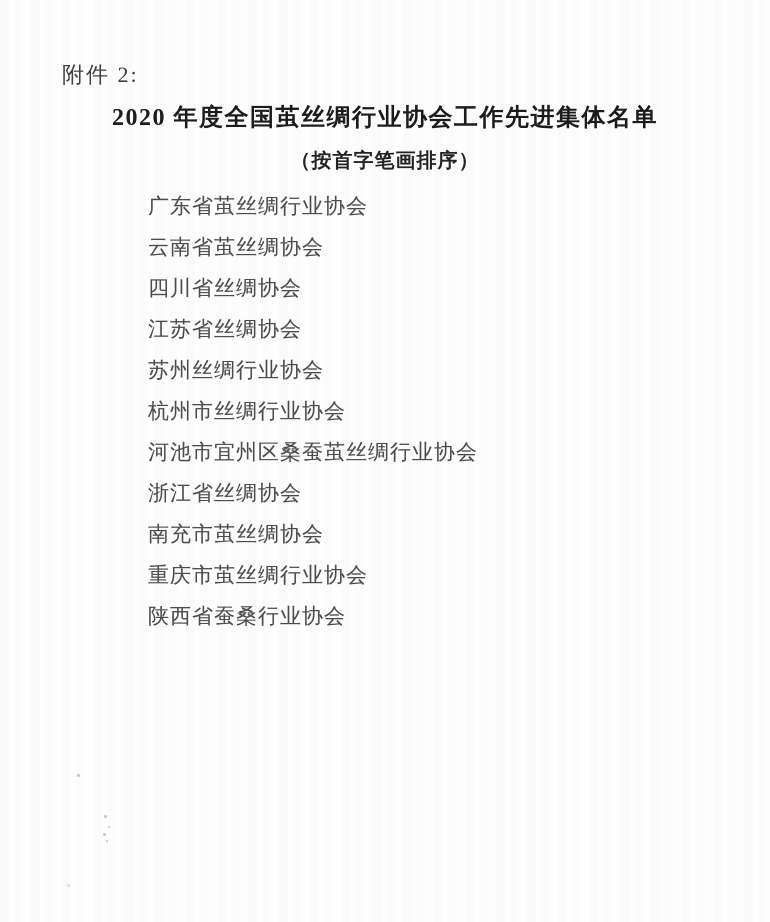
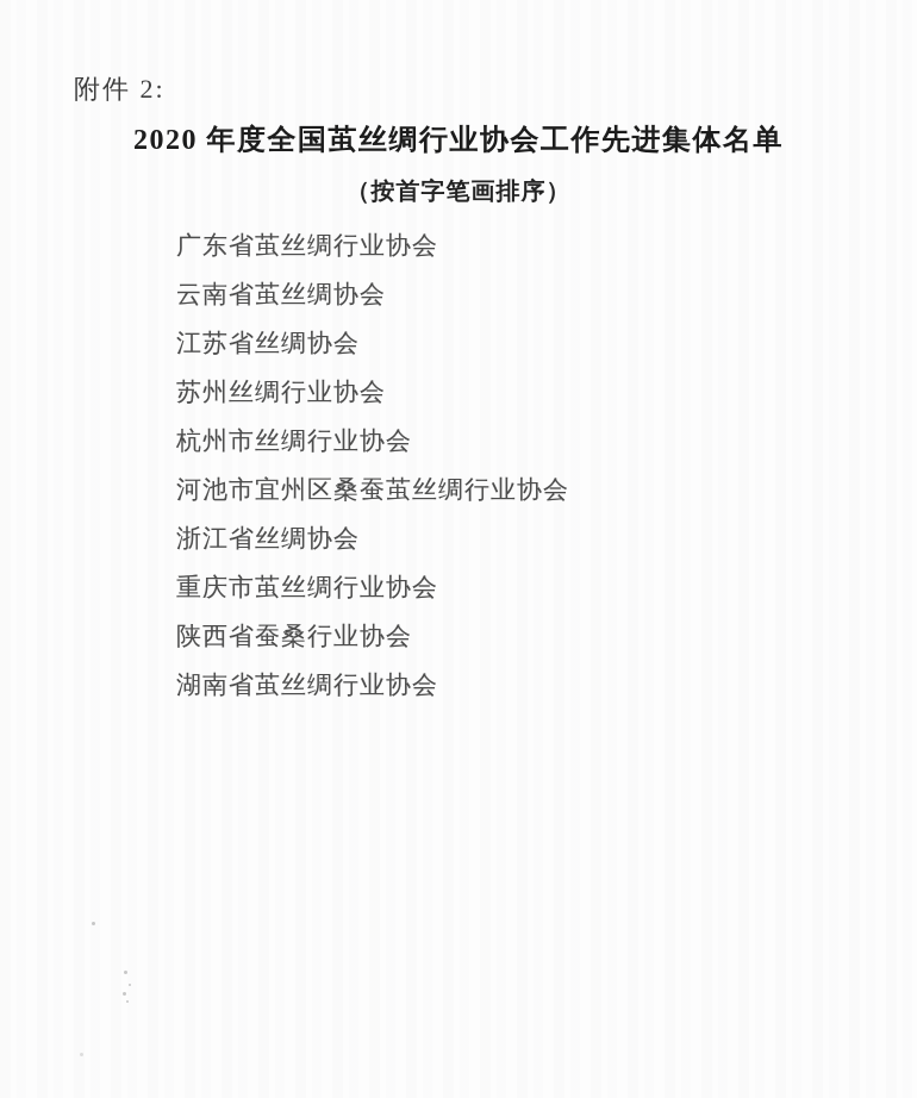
  附件 2:
  2020 年度全国茧丝绸行业协会工作先进集体名单
  （按首字笔画排序）
  广东省茧丝绸行业协会
  云南省茧丝绸协会
- 四川省丝绸协会
  江苏省丝绸协会
  苏州丝绸行业协会
  杭州市丝绸行业协会
  河池市宜州区桑蚕茧丝绸行业协会
  浙江省丝绸协会
- 南充市茧丝绸协会
  重庆市茧丝绸行业协会
  陕西省蚕桑行业协会
+ 湖南省茧丝绸行业协会
